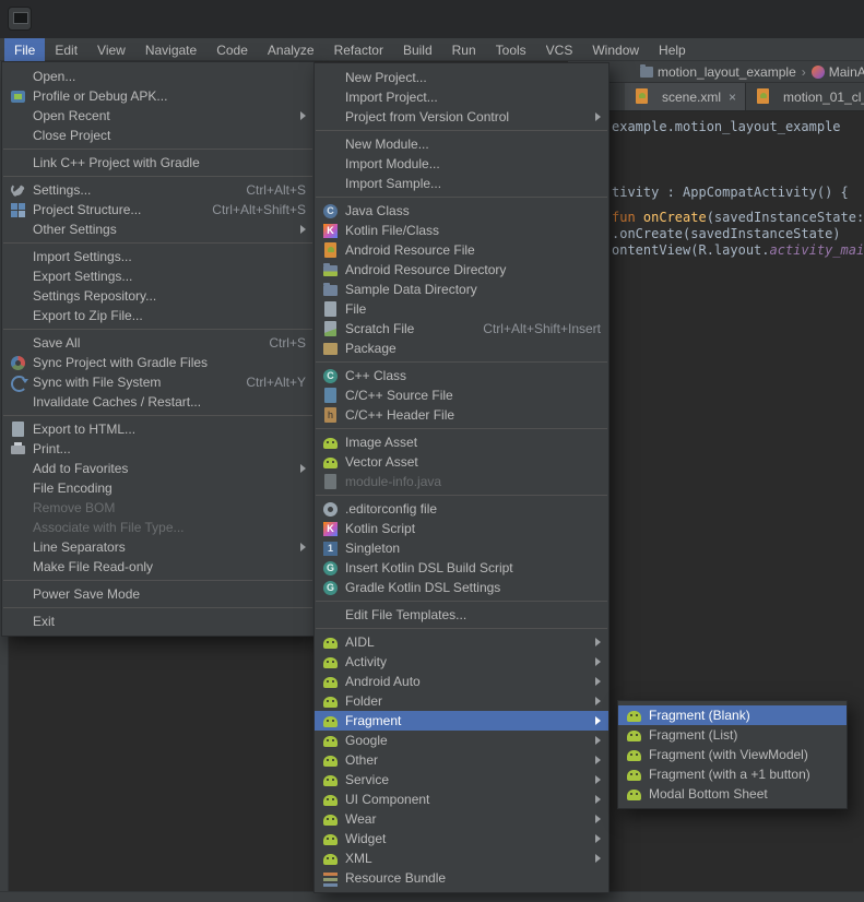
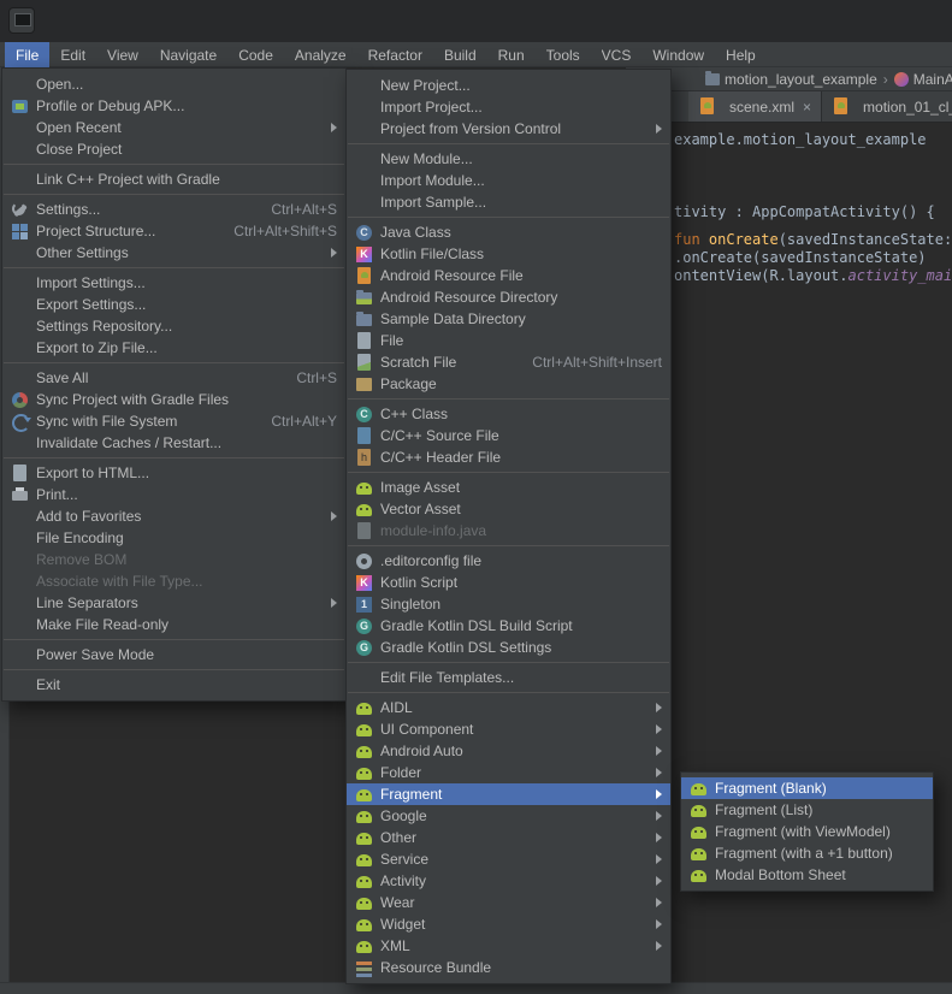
  motion_layout_example
  ›
  MainA
  scene.xml
  ×
  motion_01_cl
  example.motion_layout_example
  tivity : AppCompatActivity() {
  fun onCreate(savedInstanceState:
  .onCreate(savedInstanceState)
  ontentView(R.layout.activity_mai
  File
  Edit
  View
  Navigate
  Code
  Analyze
  Refactor
  Build
  Run
  Tools
  VCS
  Window
  Help
  Open...
  Profile or Debug APK...
  Open Recent
  Close Project
  Link C++ Project with Gradle
  Settings...
  Ctrl+Alt+S
  Project Structure...
  Ctrl+Alt+Shift+S
  Other Settings
  Import Settings...
  Export Settings...
  Settings Repository...
  Export to Zip File...
  Save All
  Ctrl+S
  Sync Project with Gradle Files
  Sync with File System
  Ctrl+Alt+Y
  Invalidate Caches / Restart...
  Export to HTML...
  Print...
  Add to Favorites
  File Encoding
  Remove BOM
  Associate with File Type...
  Line Separators
  Make File Read-only
  Power Save Mode
  Exit
  New Project...
  Import Project...
  Project from Version Control
  New Module...
  Import Module...
  Import Sample...
  Java Class
  Kotlin File/Class
  Android Resource File
  Android Resource Directory
  Sample Data Directory
  File
  Scratch File
  Ctrl+Alt+Shift+Insert
  Package
  C++ Class
  C/C++ Source File
  C/C++ Header File
  Image Asset
  Vector Asset
  module-info.java
  .editorconfig file
  Kotlin Script
  Singleton
- Insert Kotlin DSL Build Script
+ Gradle Kotlin DSL Build Script
  Gradle Kotlin DSL Settings
  Edit File Templates...
  AIDL
- Activity
+ UI Component
  Android Auto
  Folder
  Fragment
  Google
  Other
  Service
- UI Component
+ Activity
  Wear
  Widget
  XML
  Resource Bundle
  Fragment (Blank)
  Fragment (List)
  Fragment (with ViewModel)
  Fragment (with a +1 button)
  Modal Bottom Sheet
